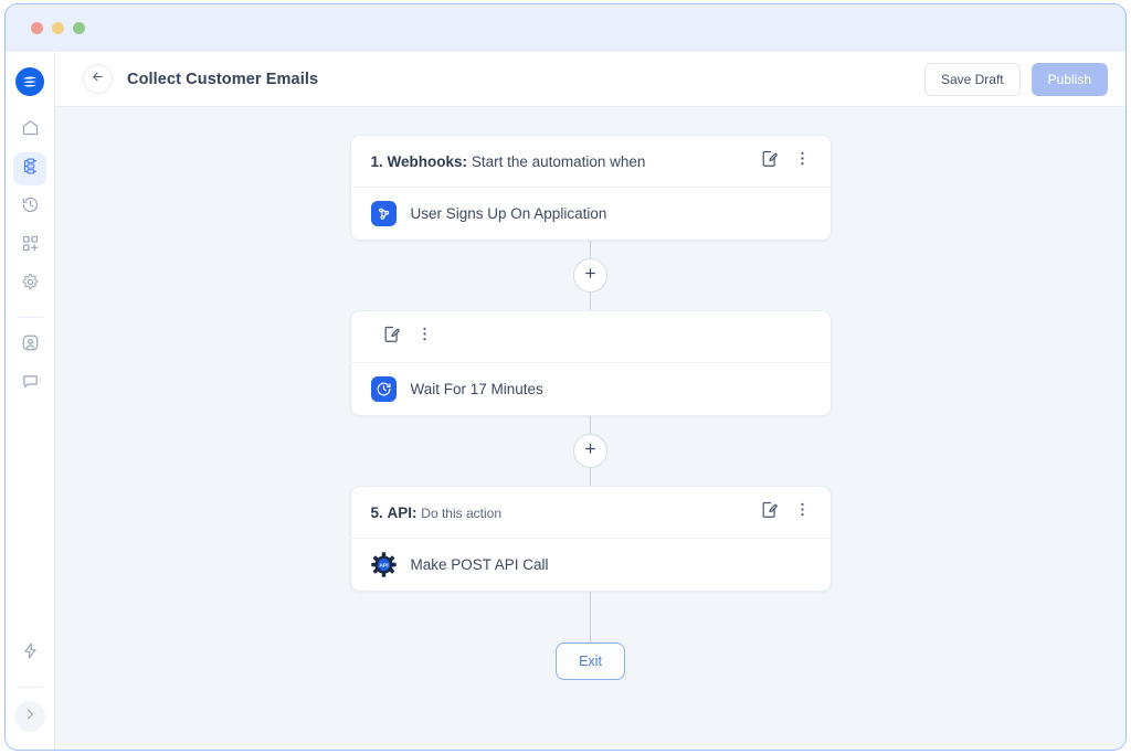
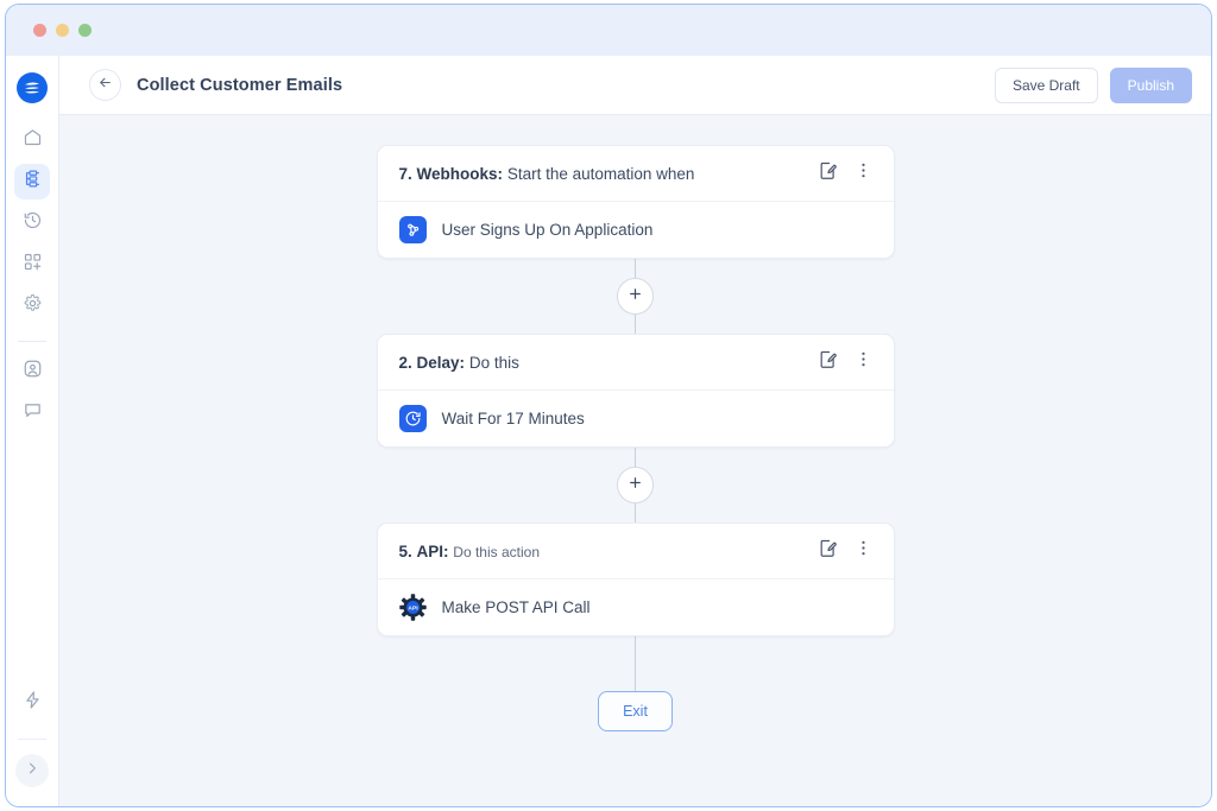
  Collect Customer Emails
  Save Draft
  Publish
- 1. Webhooks: Start the automation when
+ 7. Webhooks: Start the automation when
  User Signs Up On Application
+ 2. Delay: Do this
  Wait For 17 Minutes
  5. API: Do this action
  Make POST API Call
  Exit
